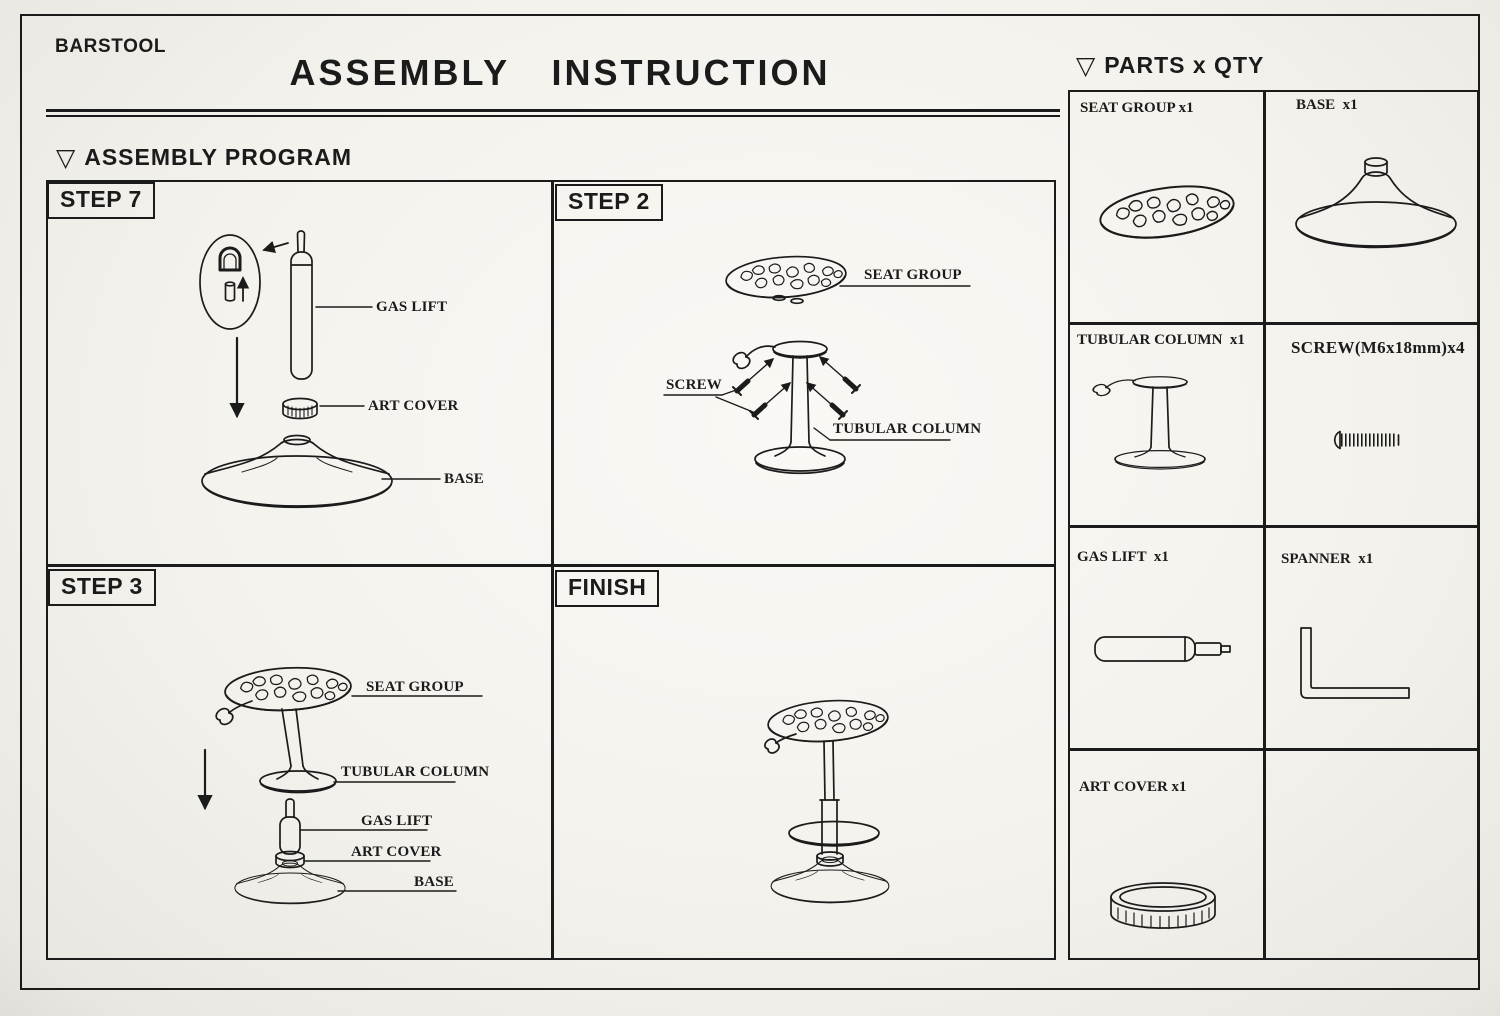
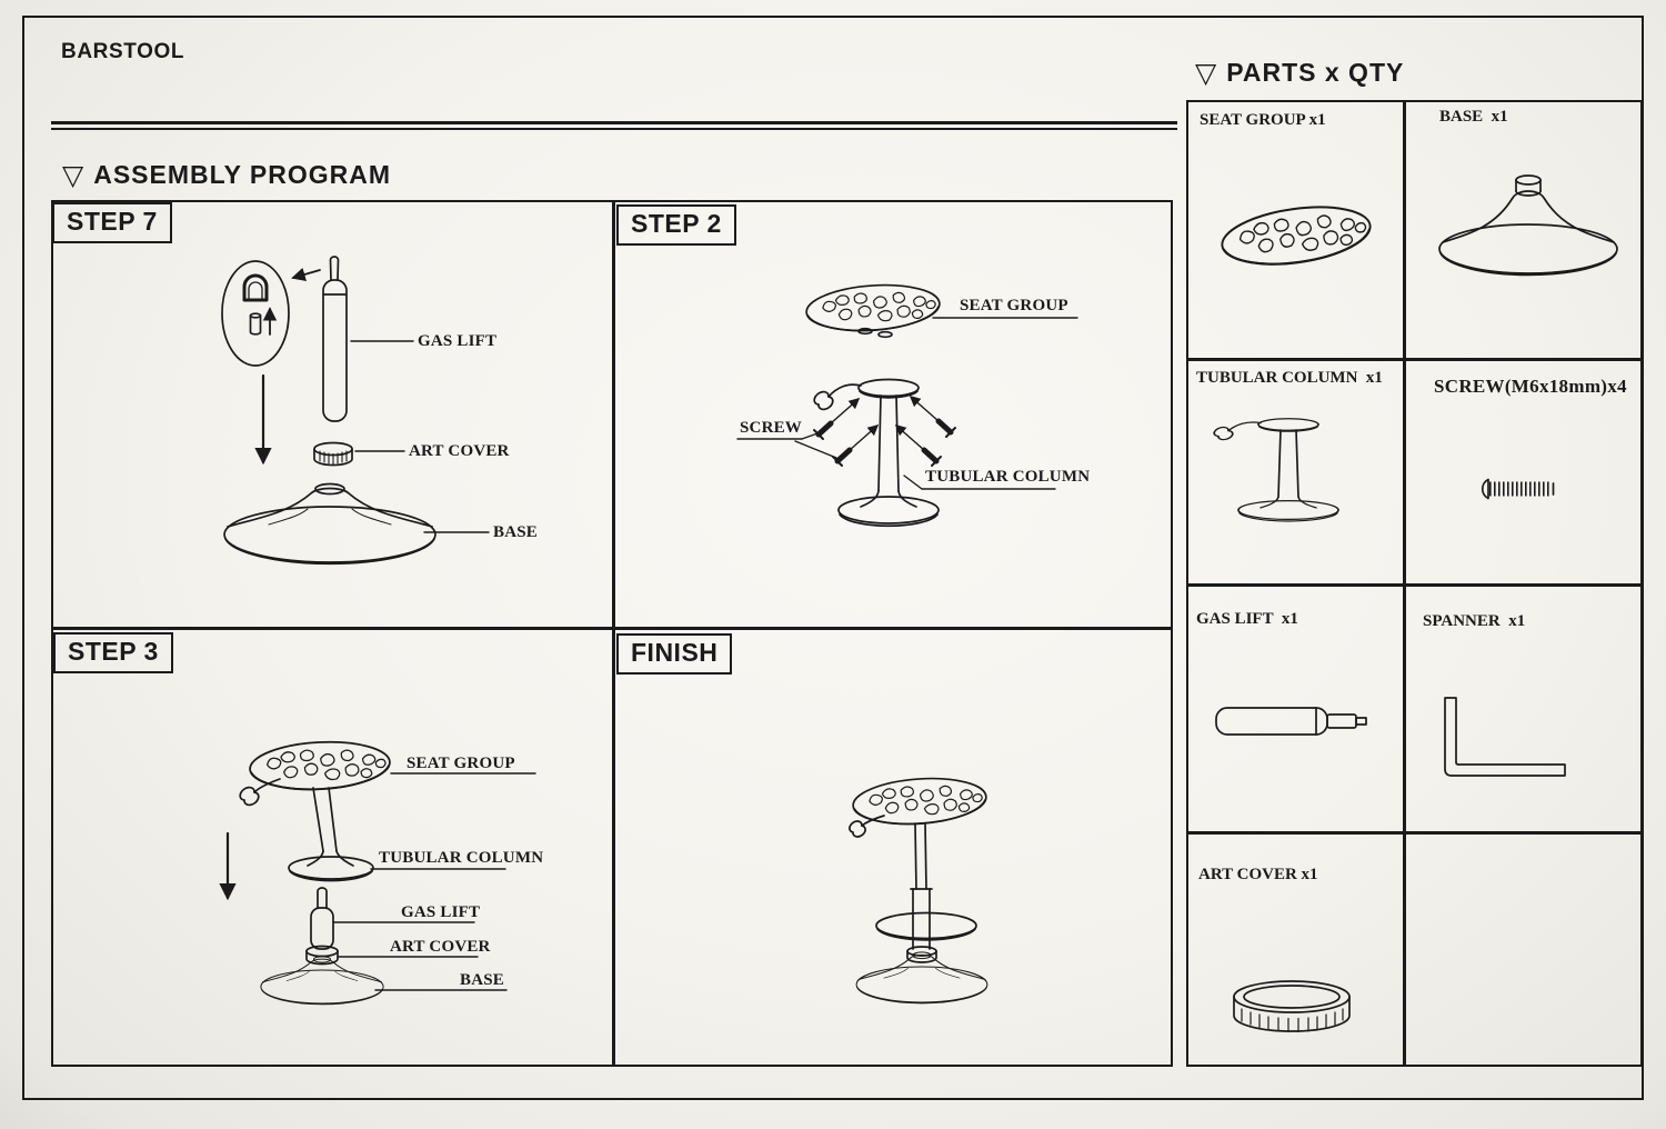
  BARSTOOL
- ASSEMBLY INSTRUCTION
  ▽
  ASSEMBLY PROGRAM
  ▽
  PARTS x QTY
  STEP 7
  STEP 2
  STEP 3
  FINISH
  GAS LIFT
  ART COVER
  BASE
  SEAT GROUP
  SCREW
  TUBULAR COLUMN
  SEAT GROUP
  TUBULAR COLUMN
  GAS LIFT
  ART COVER
  BASE
  SEAT GROUP x1
  BASE x1
  TUBULAR COLUMN x1
  SCREW(M6x18mm)x4
  GAS LIFT x1
  SPANNER x1
  ART COVER x1
